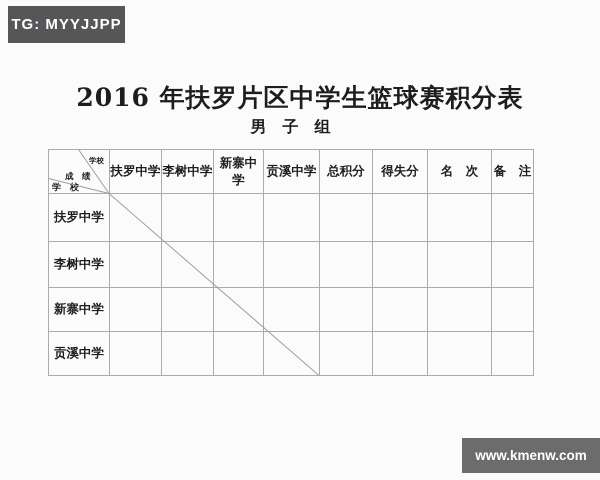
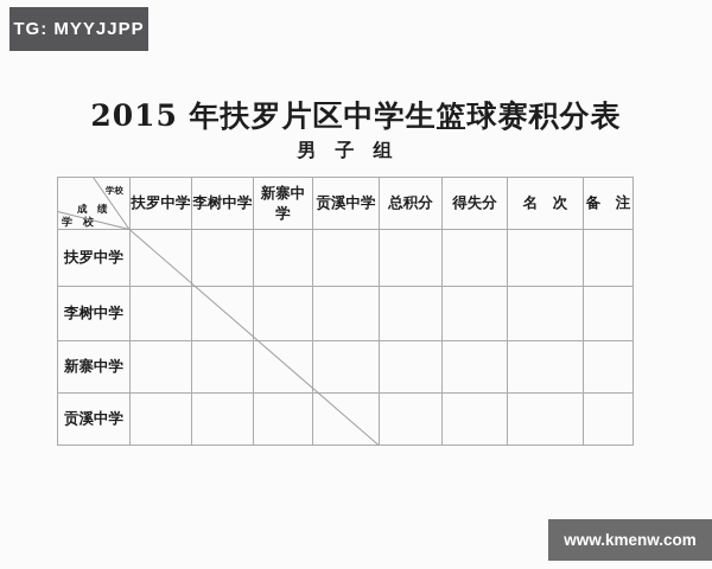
  TG: MYYJJPP
- 2016 年扶罗片区中学生篮球赛积分表
+ 2015 年扶罗片区中学生篮球赛积分表
  男 子 组
  学校 成 绩 学 校	扶罗中学	李树中学	新寨中学	贡溪中学	总积分	得失分	名 次	备 注
  扶罗中学
  李树中学
  新寨中学
  贡溪中学
  www.kmenw.com
